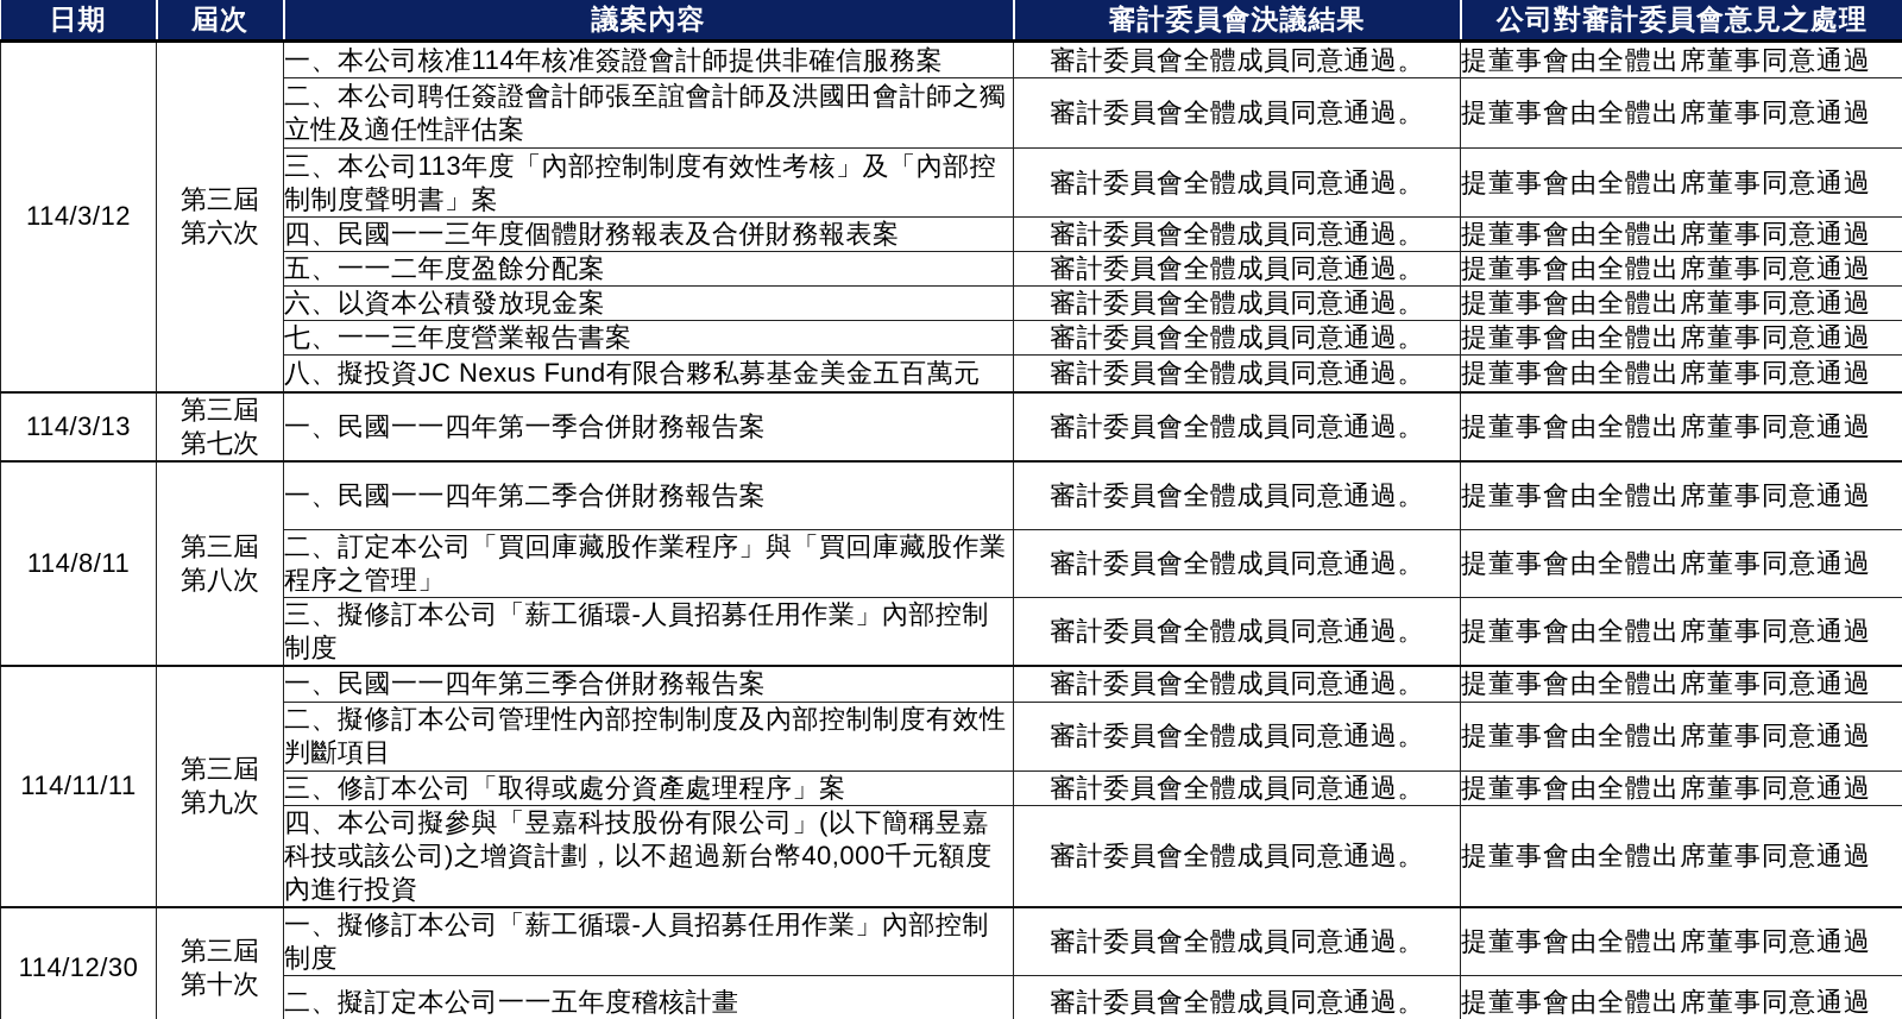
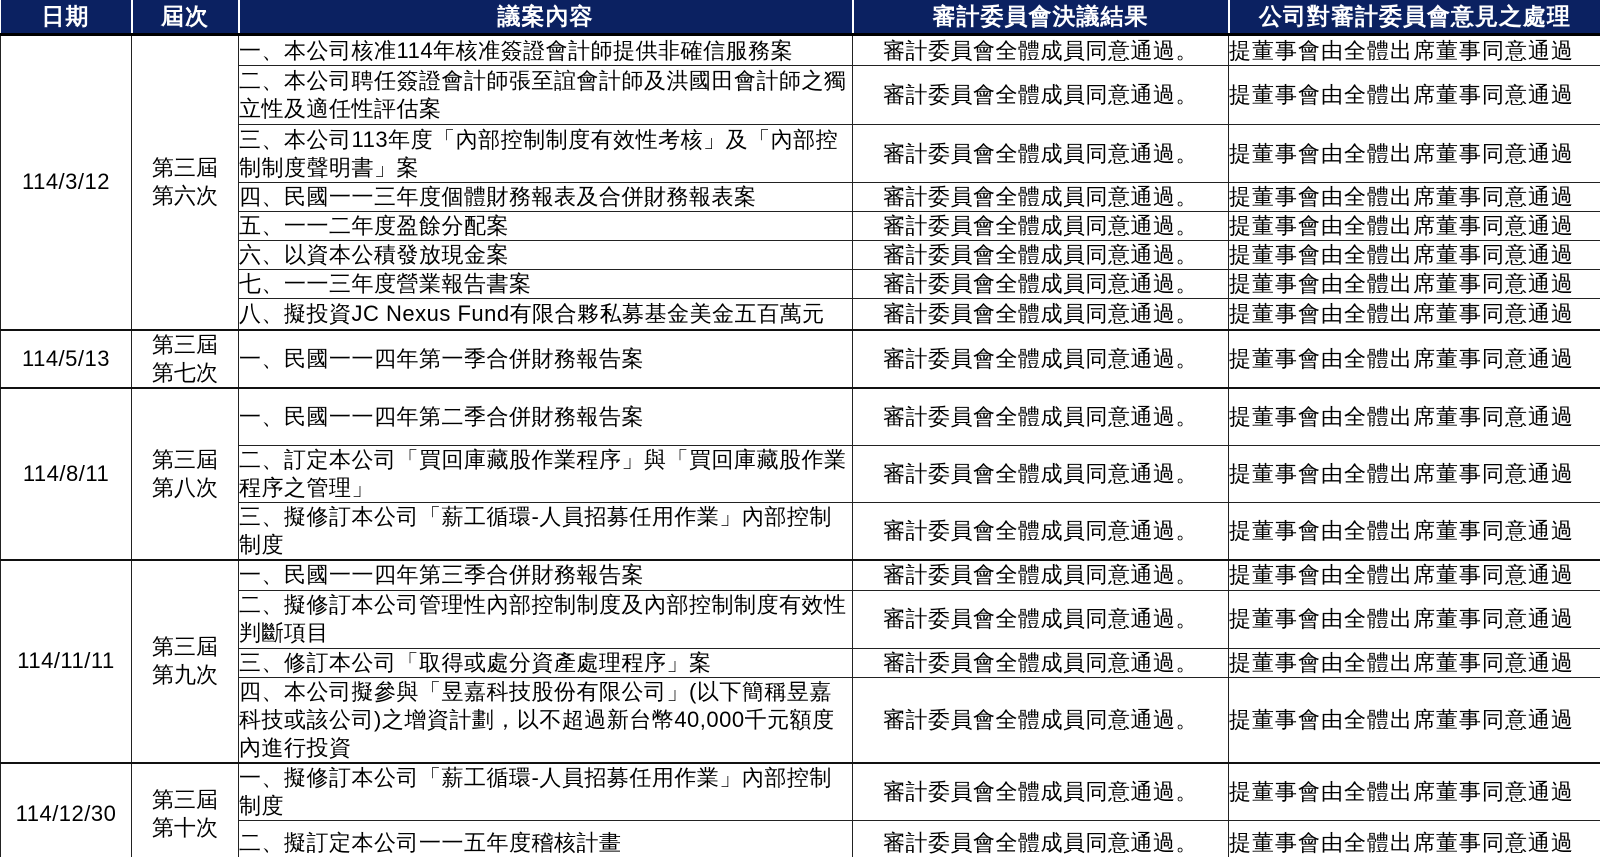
  日期	屆次	議案內容	審計委員會決議結果	公司對審計委員會意見之處理
  114/3/12	第三屆第六次	一、本公司核准114年核准簽證會計師提供非確信服務案	審計委員會全體成員同意通過。	提董事會由全體出席董事同意通過
  二、本公司聘任簽證會計師張至誼會計師及洪國田會計師之獨立性及適任性評估案	審計委員會全體成員同意通過。	提董事會由全體出席董事同意通過
  三、本公司113年度「內部控制制度有效性考核」及「內部控制制度聲明書」案	審計委員會全體成員同意通過。	提董事會由全體出席董事同意通過
  四、民國一一三年度個體財務報表及合併財務報表案	審計委員會全體成員同意通過。	提董事會由全體出席董事同意通過
  五、一一二年度盈餘分配案	審計委員會全體成員同意通過。	提董事會由全體出席董事同意通過
  六、以資本公積發放現金案	審計委員會全體成員同意通過。	提董事會由全體出席董事同意通過
  七、一一三年度營業報告書案	審計委員會全體成員同意通過。	提董事會由全體出席董事同意通過
  八、擬投資JC Nexus Fund有限合夥私募基金美金五百萬元	審計委員會全體成員同意通過。	提董事會由全體出席董事同意通過
- 114/3/13	第三屆第七次	一、民國一一四年第一季合併財務報告案	審計委員會全體成員同意通過。	提董事會由全體出席董事同意通過
+ 114/5/13	第三屆第七次	一、民國一一四年第一季合併財務報告案	審計委員會全體成員同意通過。	提董事會由全體出席董事同意通過
  114/8/11	第三屆第八次	一、民國一一四年第二季合併財務報告案	審計委員會全體成員同意通過。	提董事會由全體出席董事同意通過
  二、訂定本公司「買回庫藏股作業程序」與「買回庫藏股作業程序之管理」	審計委員會全體成員同意通過。	提董事會由全體出席董事同意通過
  三、擬修訂本公司「薪工循環-人員招募任用作業」內部控制制度	審計委員會全體成員同意通過。	提董事會由全體出席董事同意通過
  114/11/11	第三屆第九次	一、民國一一四年第三季合併財務報告案	審計委員會全體成員同意通過。	提董事會由全體出席董事同意通過
  二、擬修訂本公司管理性內部控制制度及內部控制制度有效性判斷項目	審計委員會全體成員同意通過。	提董事會由全體出席董事同意通過
  三、修訂本公司「取得或處分資產處理程序」案	審計委員會全體成員同意通過。	提董事會由全體出席董事同意通過
  四、本公司擬參與「昱嘉科技股份有限公司」(以下簡稱昱嘉科技或該公司)之增資計劃，以不超過新台幣40,000千元額度內進行投資	審計委員會全體成員同意通過。	提董事會由全體出席董事同意通過
  114/12/30	第三屆第十次	一、擬修訂本公司「薪工循環-人員招募任用作業」內部控制制度	審計委員會全體成員同意通過。	提董事會由全體出席董事同意通過
  二、擬訂定本公司一一五年度稽核計畫	審計委員會全體成員同意通過。	提董事會由全體出席董事同意通過
